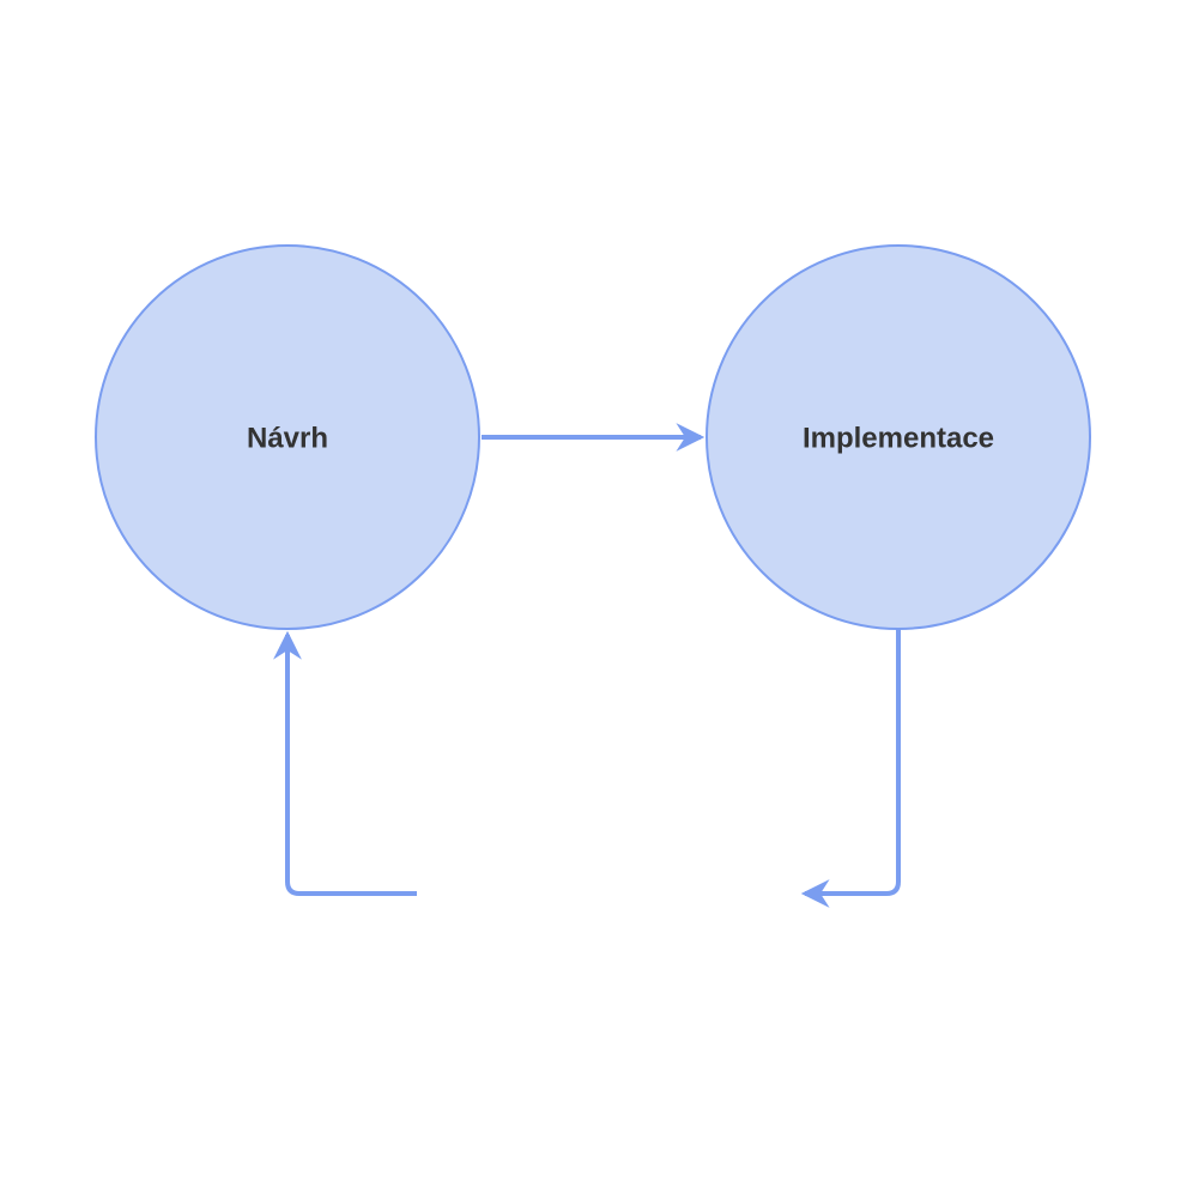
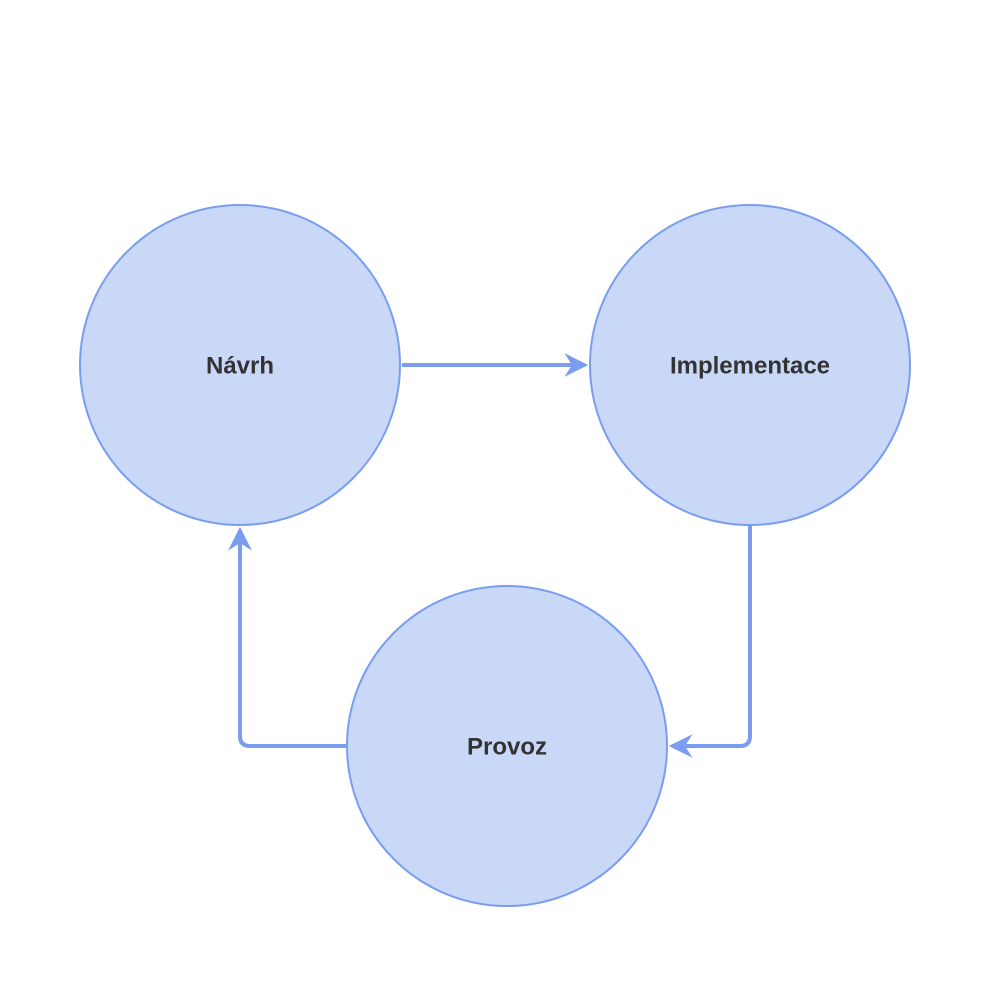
  Návrh
  Implementace
+ Provoz
